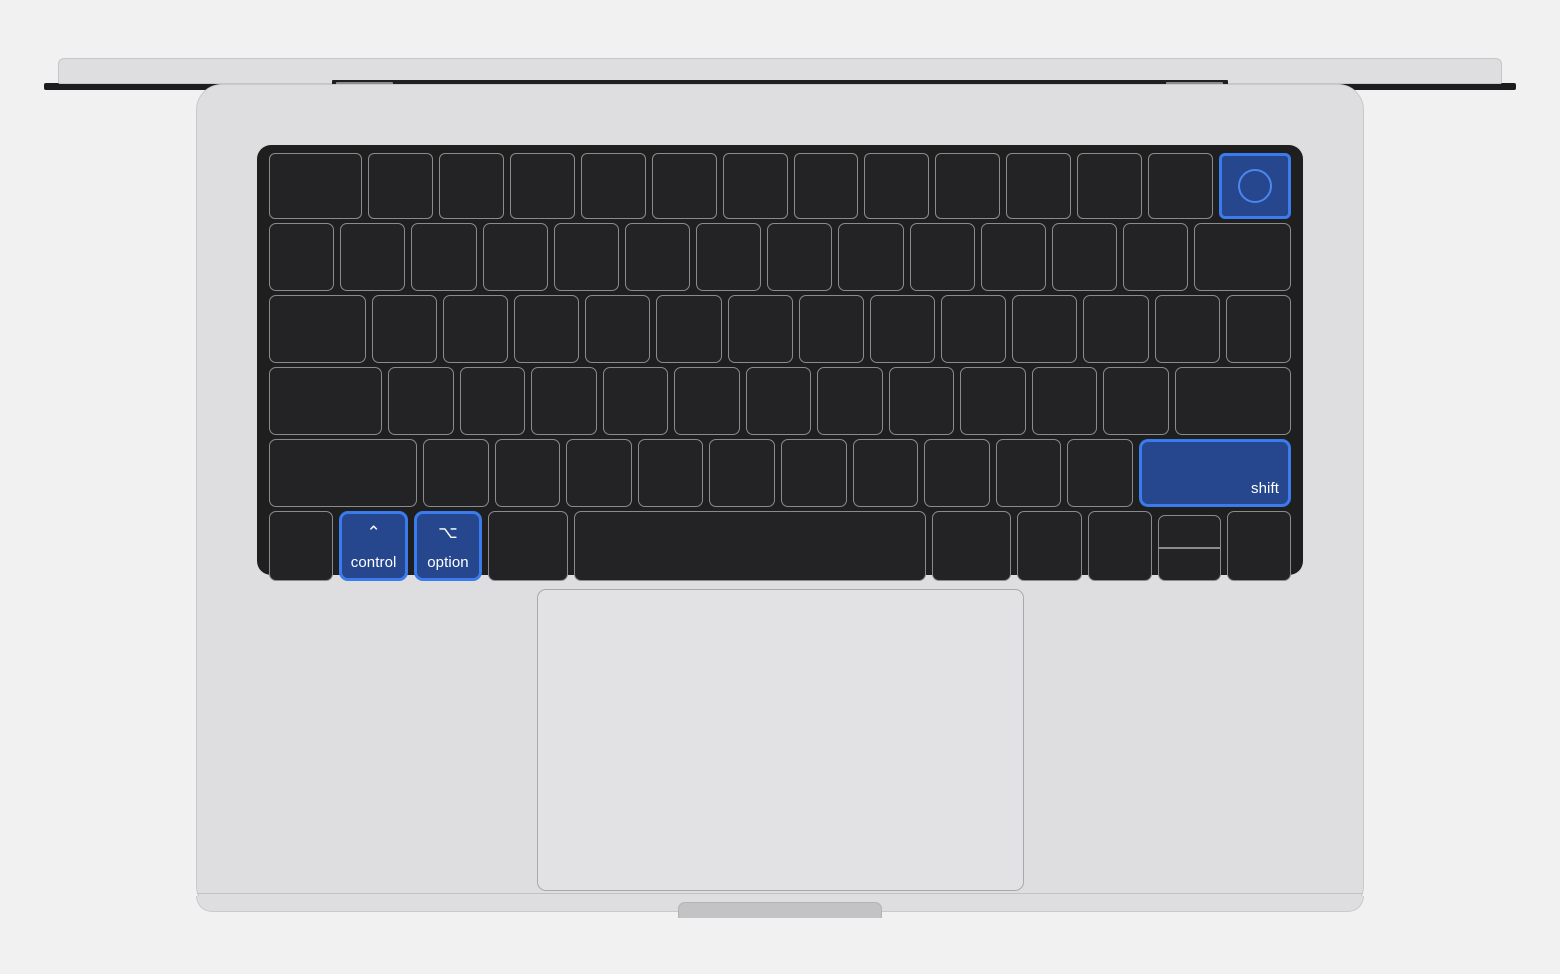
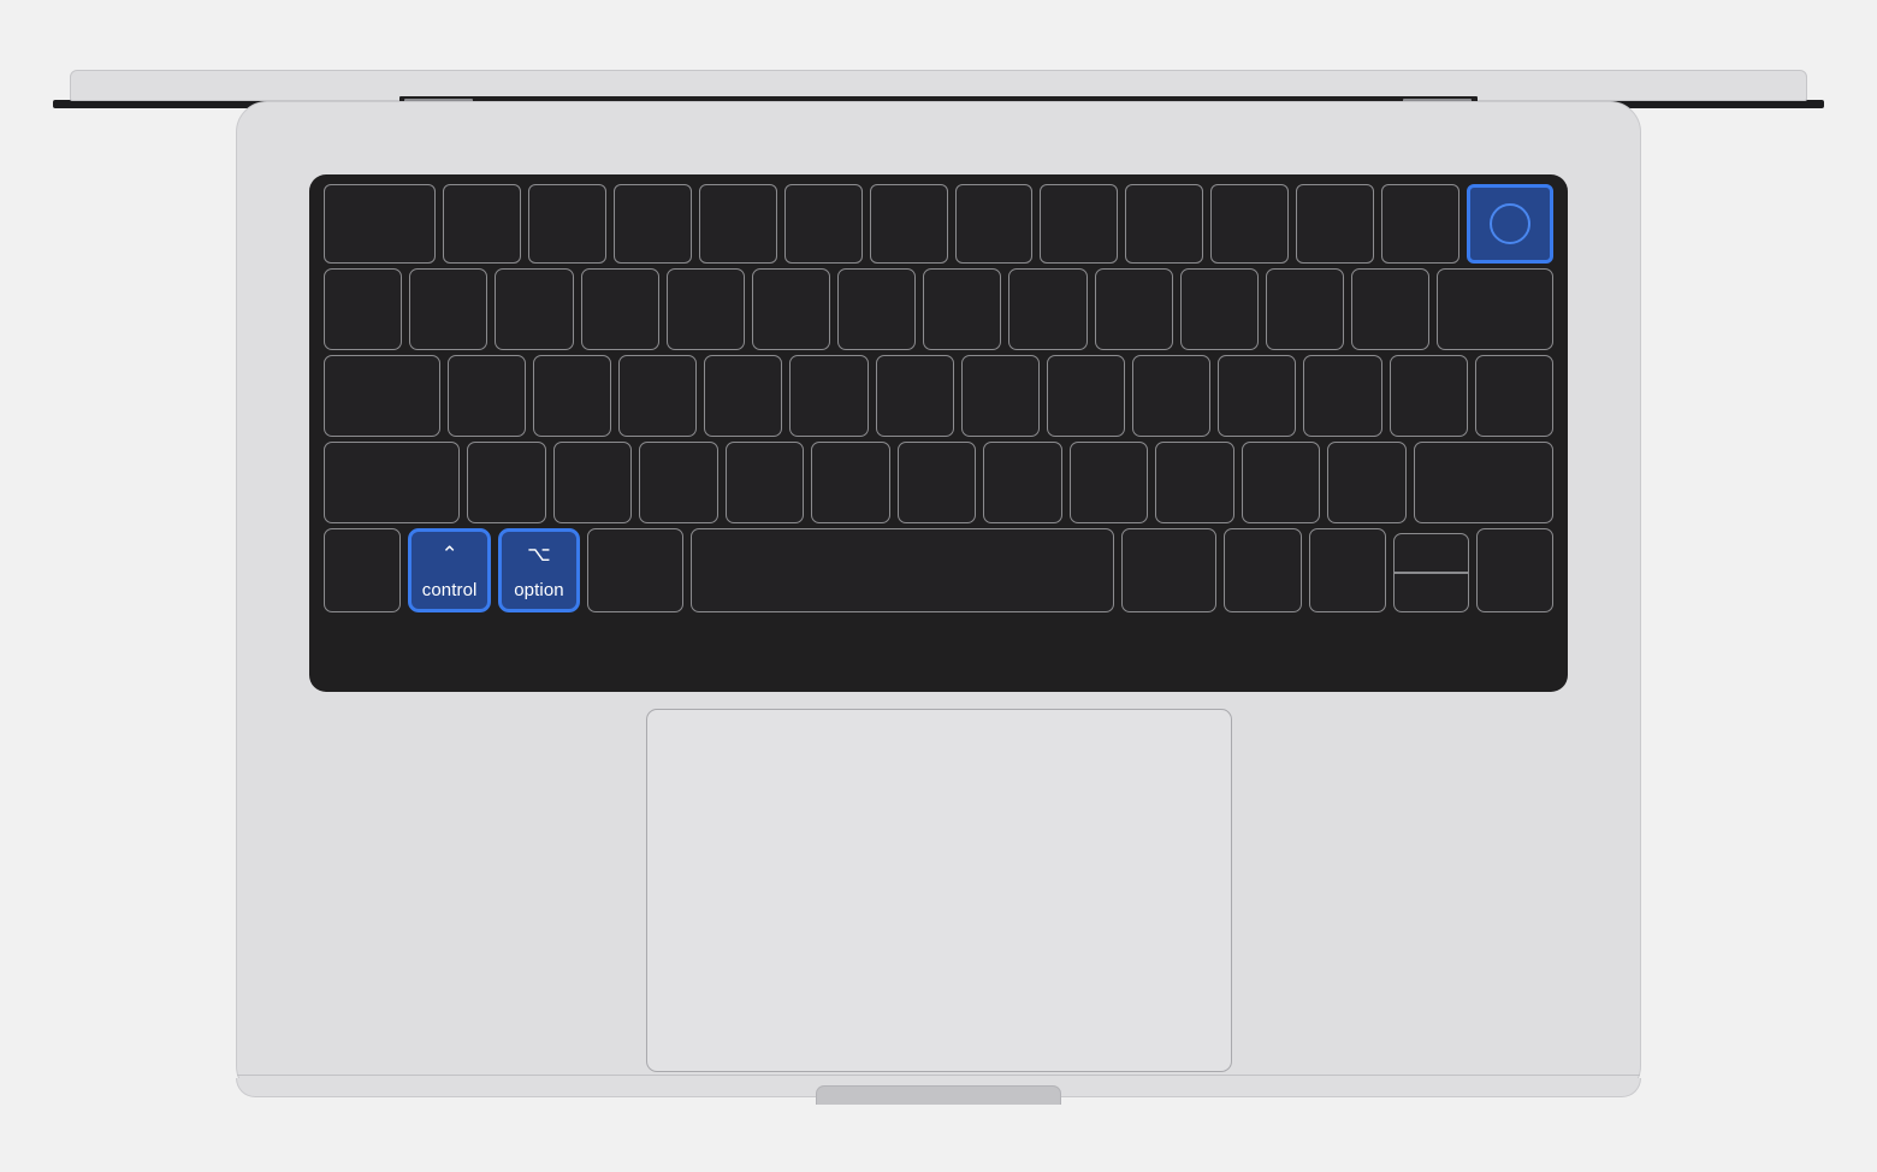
- shift
  ⌃
  control
  ⌥
  option
